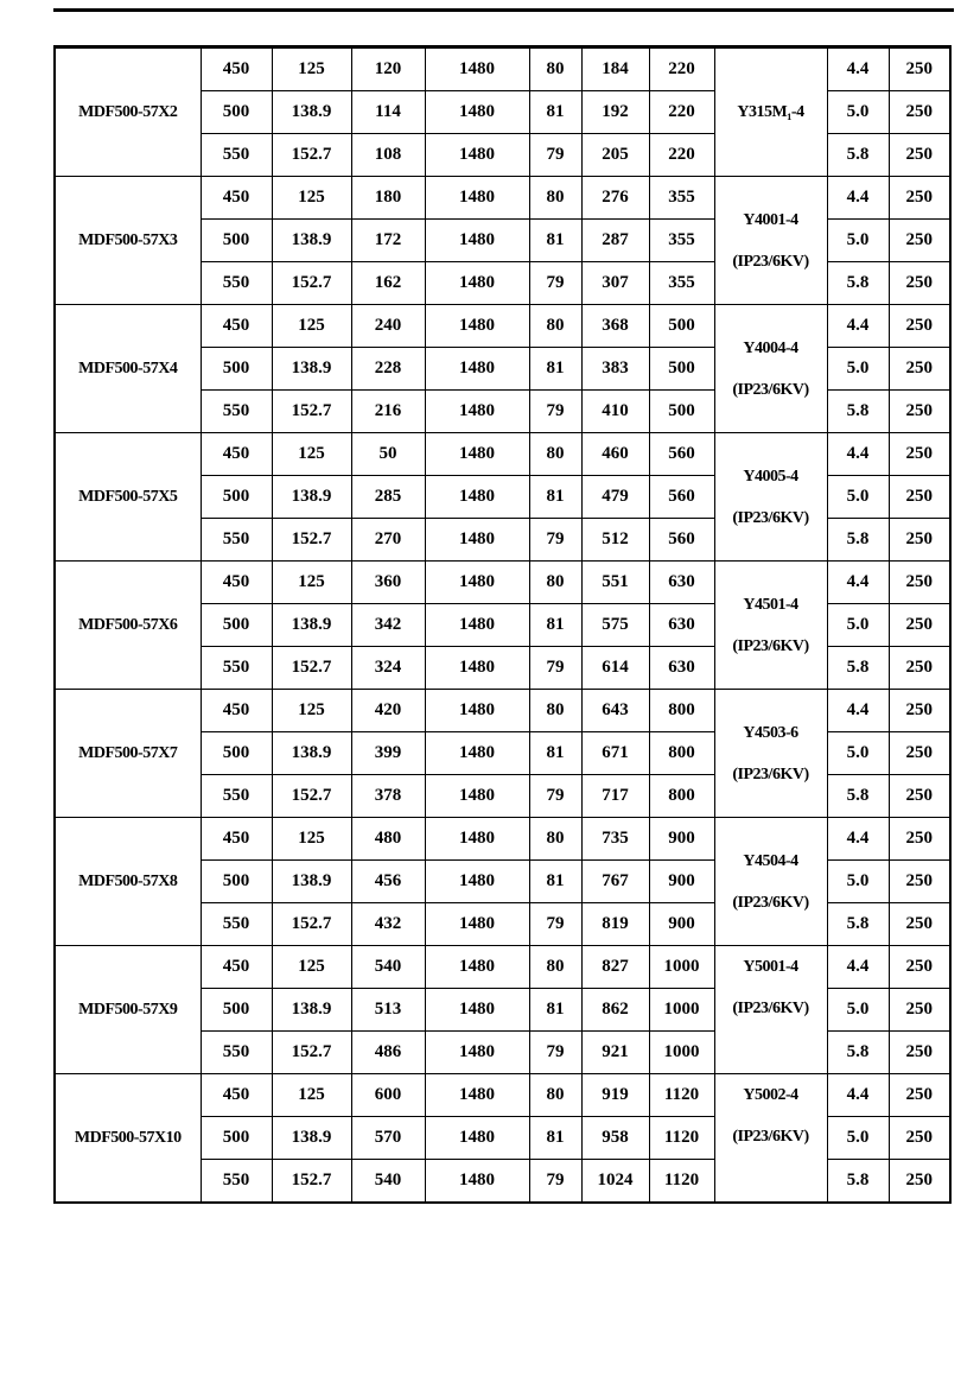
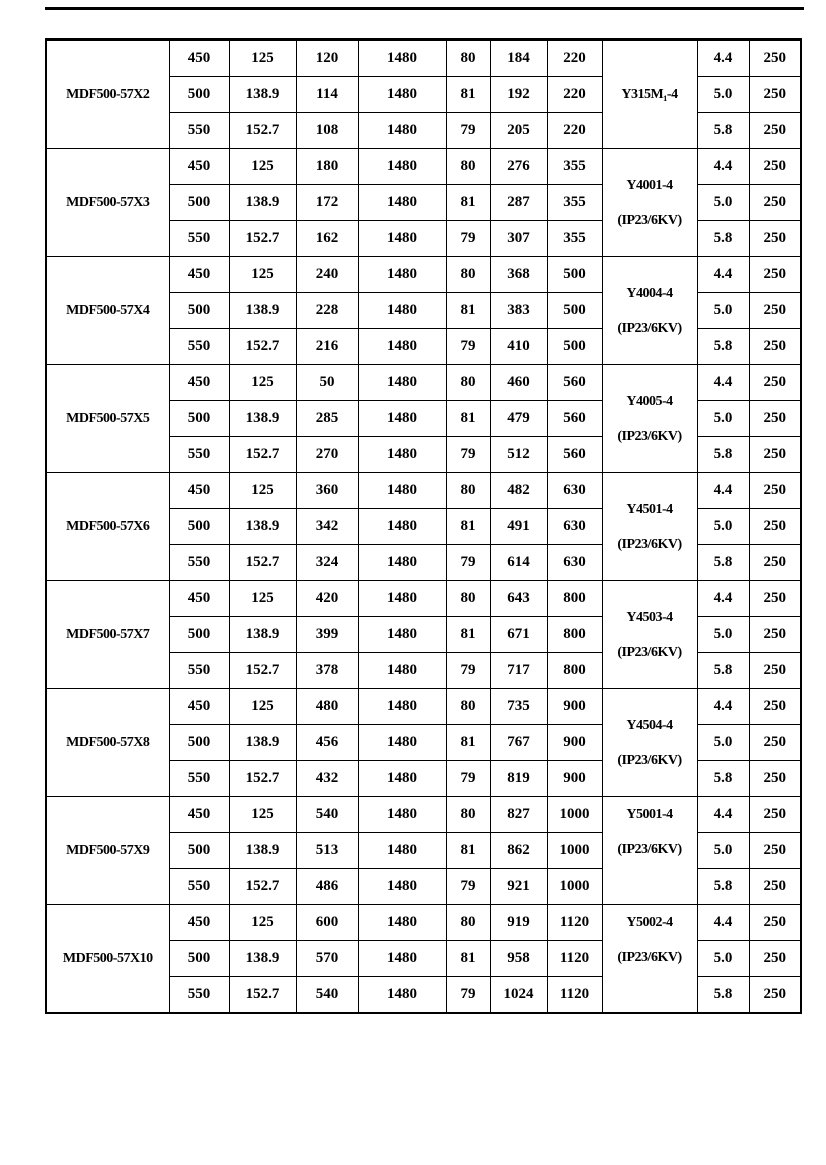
  MDF500-57X2	450	125	120	1480	80	184	220	Y315M₁-4	4.4	250
  500	138.9	114	1480	81	192	220	5.0	250
  550	152.7	108	1480	79	205	220	5.8	250
  MDF500-57X3	450	125	180	1480	80	276	355	Y4001-4(IP23/6KV)	4.4	250
  500	138.9	172	1480	81	287	355	5.0	250
  550	152.7	162	1480	79	307	355	5.8	250
  MDF500-57X4	450	125	240	1480	80	368	500	Y4004-4(IP23/6KV)	4.4	250
  500	138.9	228	1480	81	383	500	5.0	250
  550	152.7	216	1480	79	410	500	5.8	250
  MDF500-57X5	450	125	50	1480	80	460	560	Y4005-4(IP23/6KV)	4.4	250
  500	138.9	285	1480	81	479	560	5.0	250
  550	152.7	270	1480	79	512	560	5.8	250
- MDF500-57X6	450	125	360	1480	80	551	630	Y4501-4(IP23/6KV)	4.4	250
+ MDF500-57X6	450	125	360	1480	80	482	630	Y4501-4(IP23/6KV)	4.4	250
- 500	138.9	342	1480	81	575	630	5.0	250
+ 500	138.9	342	1480	81	491	630	5.0	250
  550	152.7	324	1480	79	614	630	5.8	250
- MDF500-57X7	450	125	420	1480	80	643	800	Y4503-6(IP23/6KV)	4.4	250
+ MDF500-57X7	450	125	420	1480	80	643	800	Y4503-4(IP23/6KV)	4.4	250
  500	138.9	399	1480	81	671	800	5.0	250
  550	152.7	378	1480	79	717	800	5.8	250
  MDF500-57X8	450	125	480	1480	80	735	900	Y4504-4(IP23/6KV)	4.4	250
  500	138.9	456	1480	81	767	900	5.0	250
  550	152.7	432	1480	79	819	900	5.8	250
  MDF500-57X9	450	125	540	1480	80	827	1000	Y5001-4(IP23/6KV)	4.4	250
  500	138.9	513	1480	81	862	1000	5.0	250
  550	152.7	486	1480	79	921	1000	5.8	250
  MDF500-57X10	450	125	600	1480	80	919	1120	Y5002-4(IP23/6KV)	4.4	250
  500	138.9	570	1480	81	958	1120	5.0	250
  550	152.7	540	1480	79	1024	1120	5.8	250
